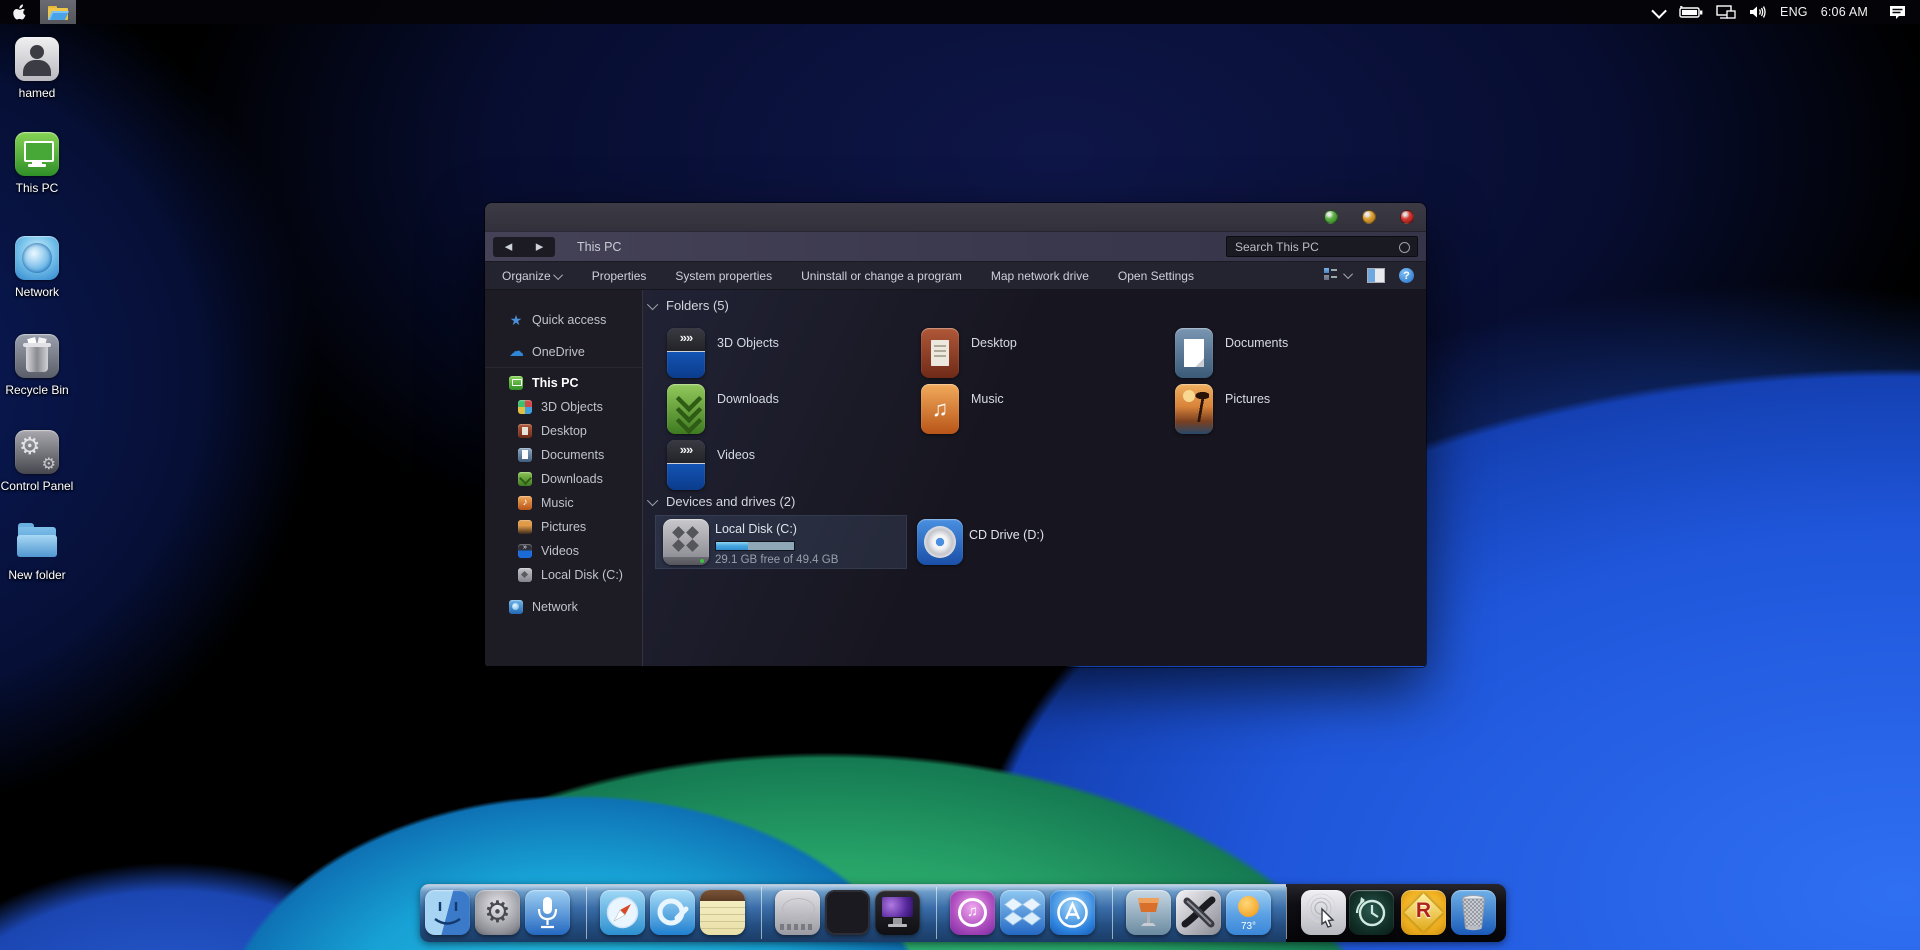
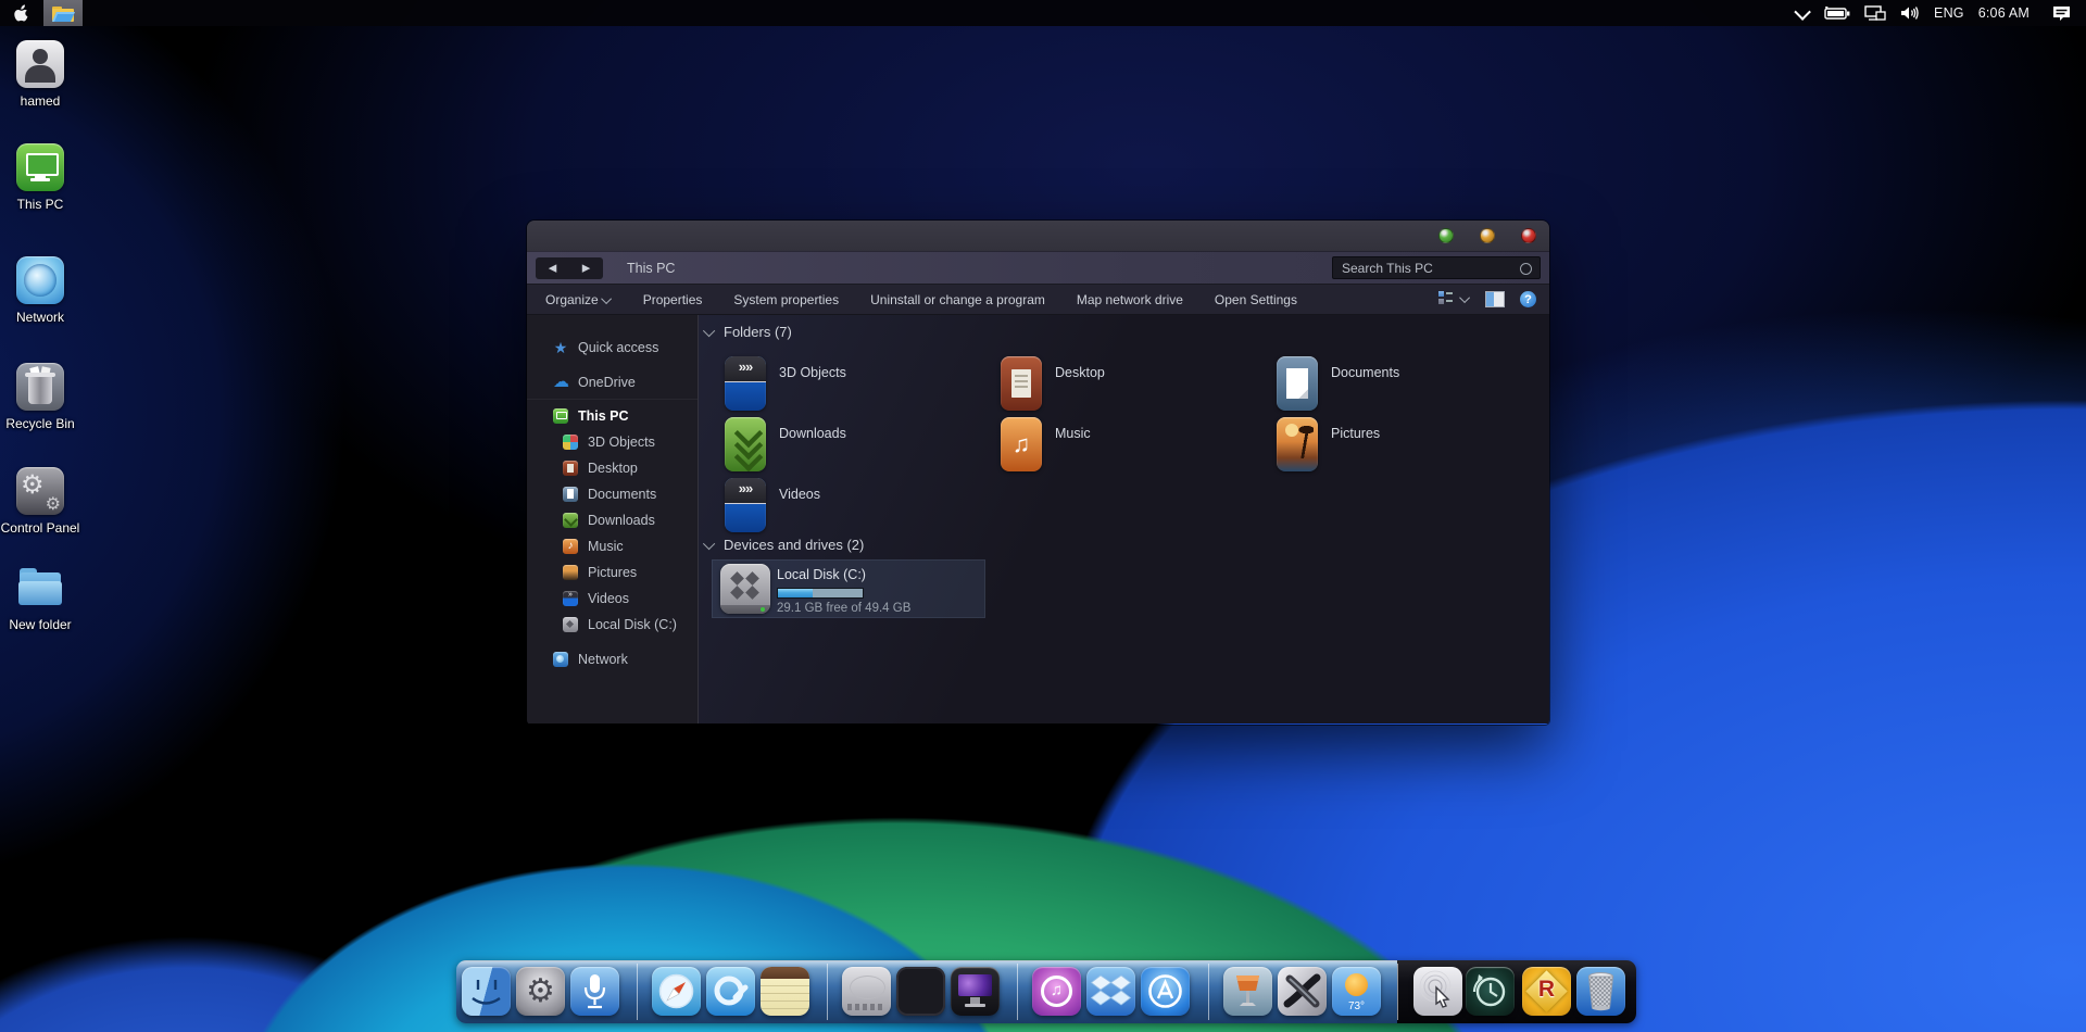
  ENG
  6:06 AM
  hamed
  This PC
  Network
  Recycle Bin
  ⚙
  ⚙
  Control Panel
  New folder
  This PC
  Search This PC
  Organize
  Properties
  System properties
  Uninstall or change a program
  Map network drive
  Open Settings
  ?
  Quick access
  OneDrive
  This PC
  3D Objects
  Desktop
  Documents
  Downloads
  Music
  Pictures
  Videos
  Local Disk (C:)
  Network
- Folders (5)
+ Folders (7)
  3D Objects
  Desktop
  Documents
  Downloads
  Music
  Pictures
  Videos
  Devices and drives (2)
  Local Disk (C:)
  29.1 GB free of 49.4 GB
- CD Drive (D:)
  73°
  R
